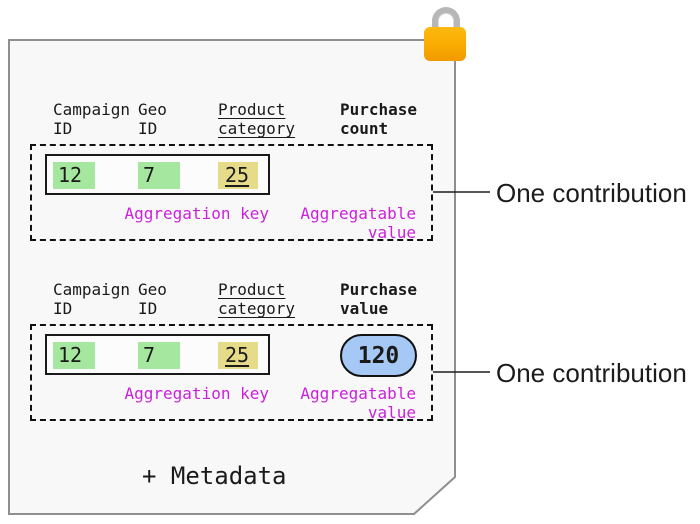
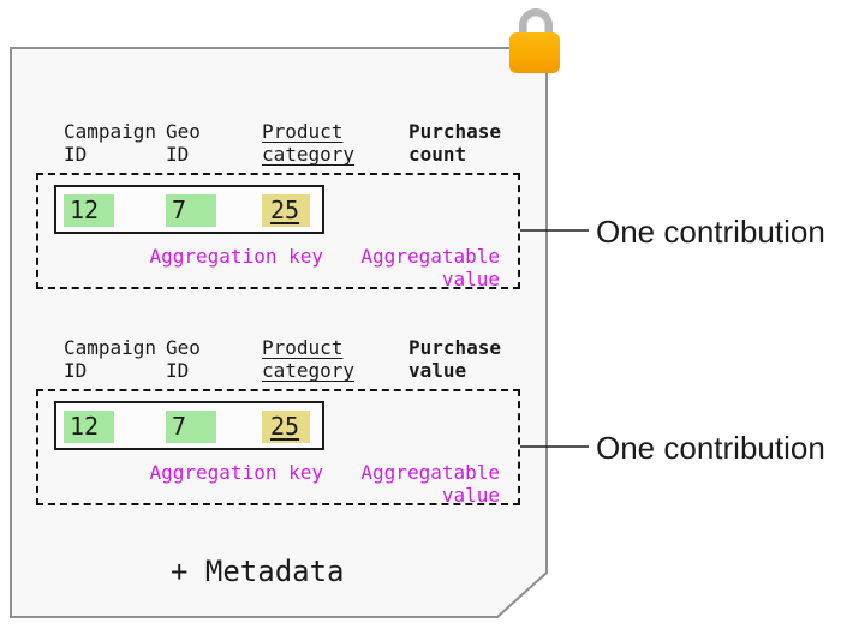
  Campaign
  ID
  Geo
  ID
  Product
  category
  Purchase
  count
  12
  7
  25
  Aggregation key
  Aggregatable
  value
  One contribution
  Campaign
  ID
  Geo
  ID
  Product
  category
  Purchase
  value
  12
  7
  25
- 120
  Aggregation key
  Aggregatable
  value
  One contribution
  + Metadata
